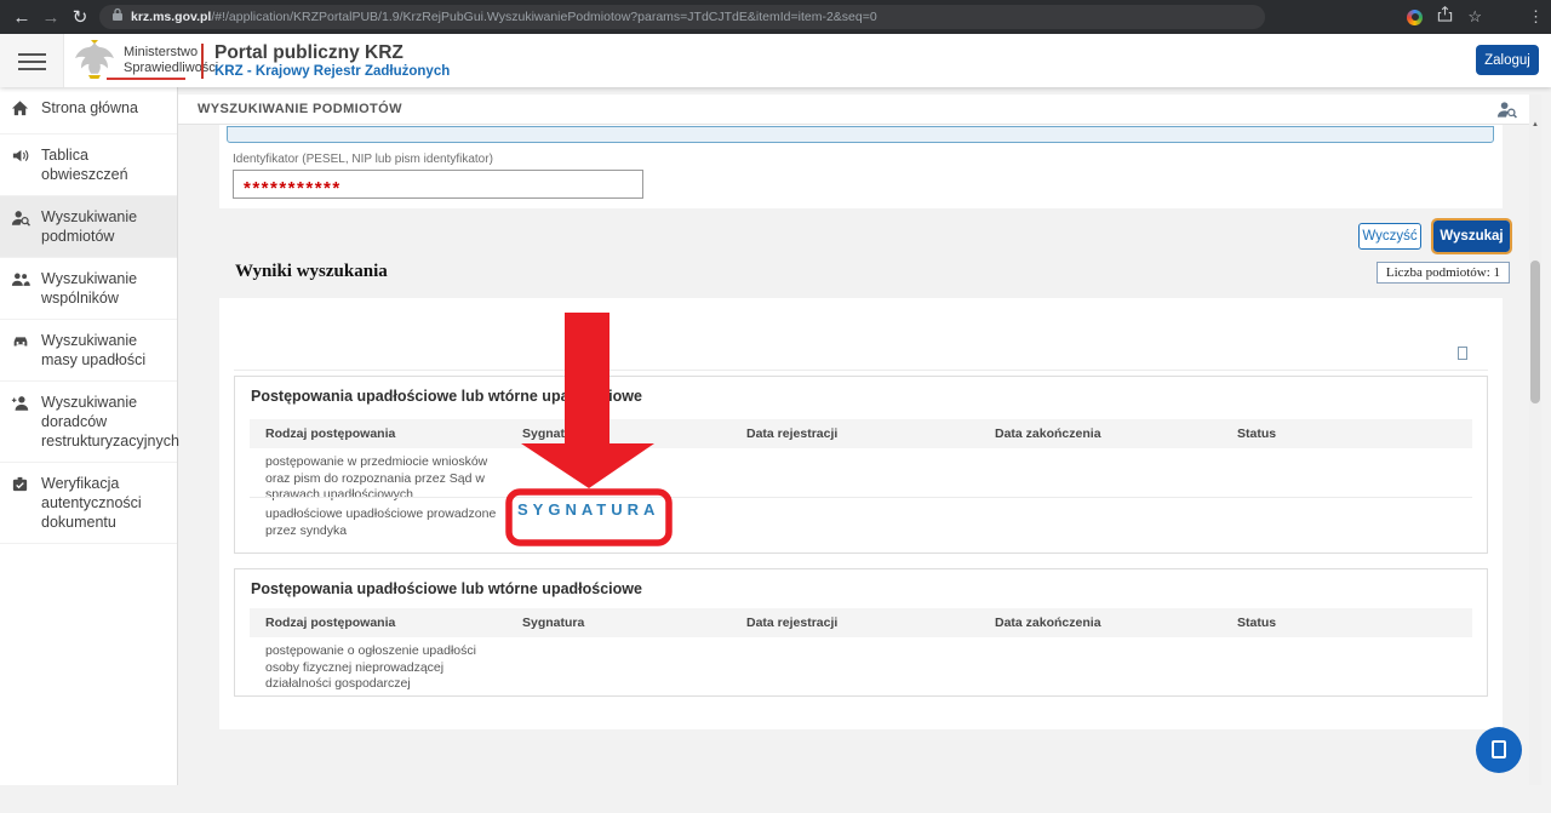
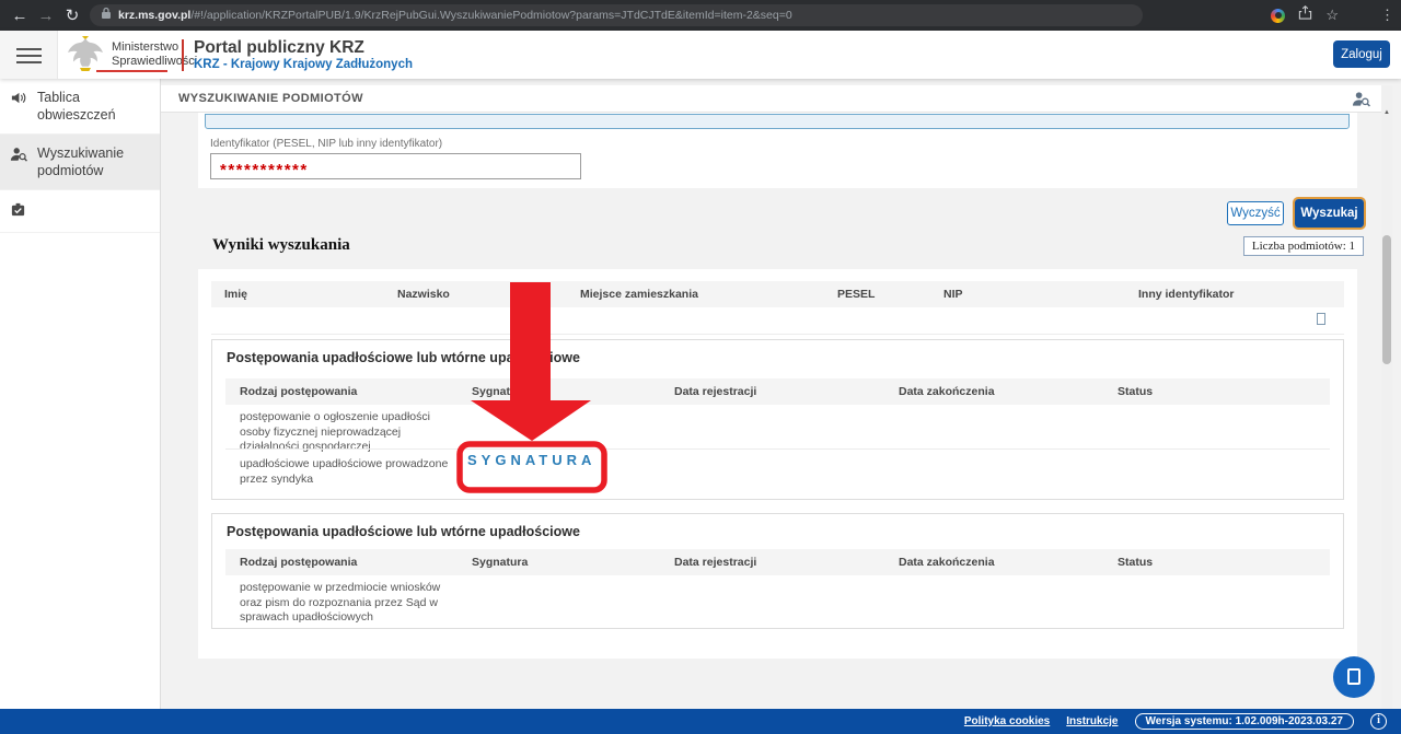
  ←
  →
  ↻
  krz.ms.gov.pl/#!/application/KRZPortalPUB/1.9/KrzRejPubGui.WyszukiwaniePodmiotow?params=JTdCJTdE&itemId=item-2&seq=0
  ☆
  ⋮
  Ministerstwo
  Sprawiedliwości
  Portal publiczny KRZ
- KRZ - Krajowy Rejestr Zadłużonych
+ KRZ - Krajowy Krajowy Zadłużonych
  Zaloguj
- Strona główna
  Tablica obwieszczeń
  Wyszukiwanie podmiotów
- Wyszukiwanie wspólników
- Wyszukiwanie masy upadłości
- Wyszukiwanie doradców restrukturyzacyjnych
- Weryfikacja autentyczności dokumentu
  WYSZUKIWANIE PODMIOTÓW
- Identyfikator (PESEL, NIP lub pism identyfikator)
+ Identyfikator (PESEL, NIP lub inny identyfikator)
  ***********
  Wyczyść
  Wyszukaj
  Wyniki wyszukania
  Liczba podmiotów: 1
+ Imię
+ Nazwisko
+ Miejsce zamieszkania
+ PESEL
+ NIP
+ Inny identyfikator
  Postępowania upadłościowe lub wtórne upiowe
  Rodzaj postępowania
  Data rejestracji
  Data zakończenia
  Status
- postępowanie w przedmiocie wniosków oraz pism do rozpoznania przez Sąd w sprawach upadłościowych
+ postępowanie o ogłoszenie upadłości osoby fizycznej nieprowadzącej działalności gospodarczej
  upadłościowe upadłościowe prowadzone przez syndyka
  SYGNATURA
  Postępowania upadłościowe lub wtórne upadłościowe
  Rodzaj postępowania
  Sygnatura
  Data rejestracji
  Data zakończenia
  Status
- postępowanie o ogłoszenie upadłości osoby fizycznej nieprowadzącej działalności gospodarczej
+ postępowanie w przedmiocie wniosków oraz pism do rozpoznania przez Sąd w sprawach upadłościowych
+ Polityka cookies
+ Instrukcje
+ Wersja systemu: 1.02.009h-2023.03.27
+ i
